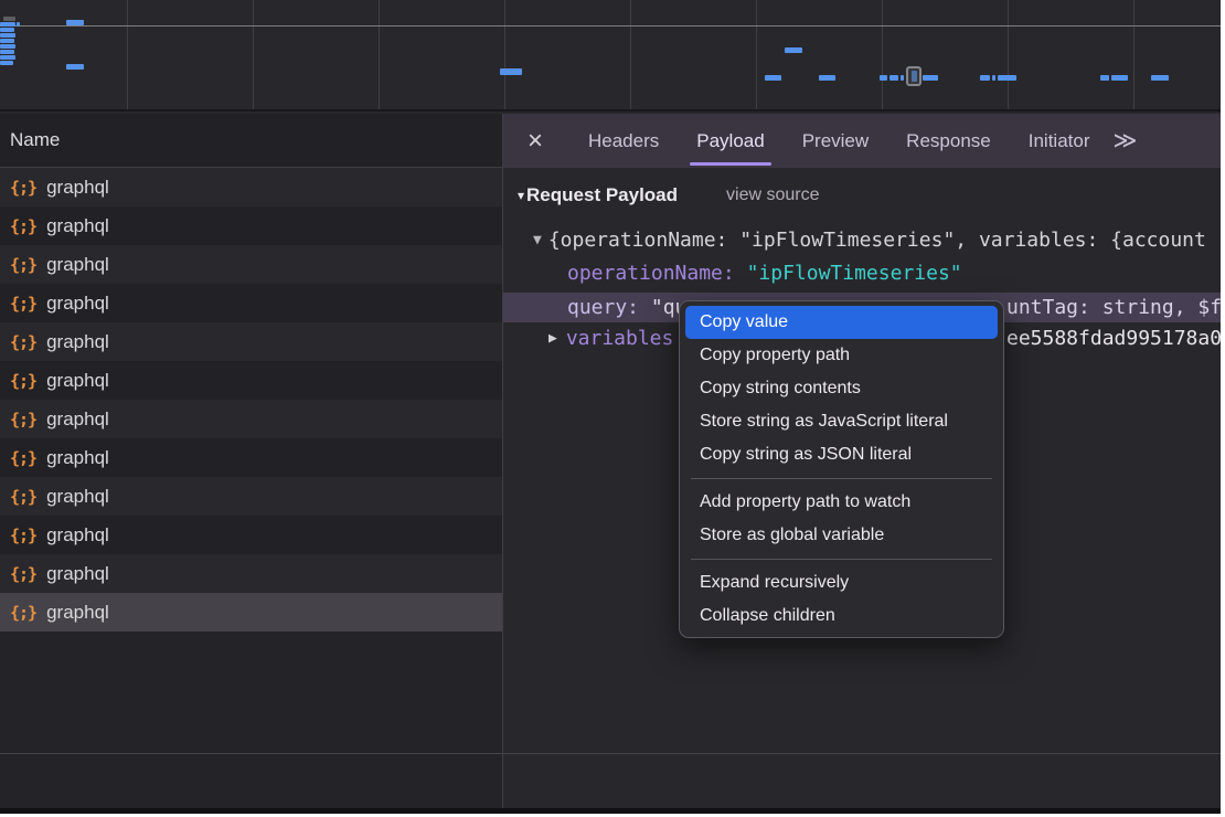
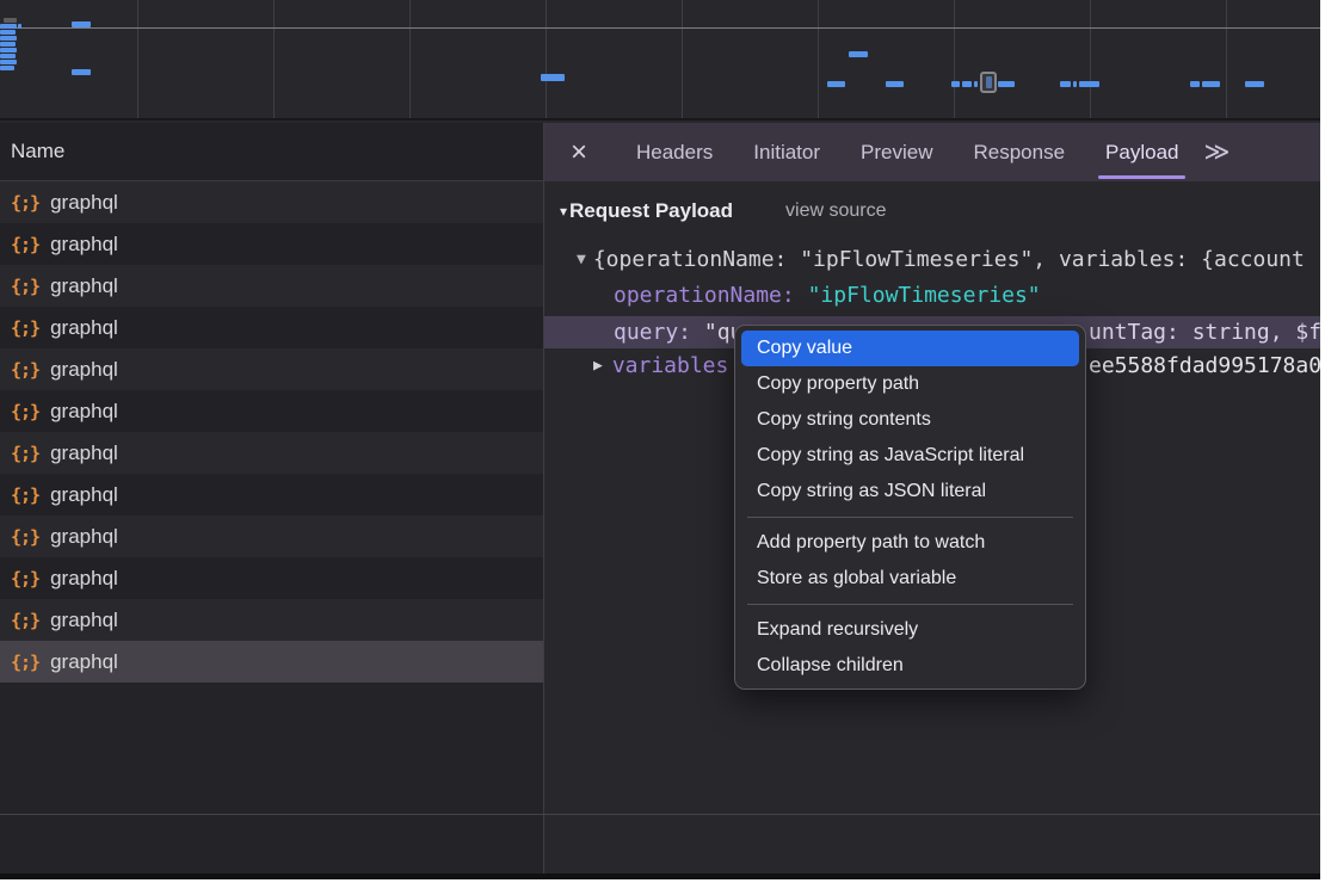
  Name
  {;}
  graphql
  {;}
  graphql
  {;}
  graphql
  {;}
  graphql
  {;}
  graphql
  {;}
  graphql
  {;}
  graphql
  {;}
  graphql
  {;}
  graphql
  {;}
  graphql
  {;}
  graphql
  {;}
  graphql
  ×
  Headers
- Payload
+ Initiator
  Preview
  Response
- Initiator
+ Payload
  ≫
  ▾
  Request Payload
  view source
  ▼ {operationName: "ipFlowTimeseries", variables: {account
  operationName: "ipFlowTimeseries"
  query: "q
  untTag: string, $f
  ▶ variables
  ee5588fdad995178a0
  Copy value
  Copy property path
  Copy string contents
- Store string as JavaScript literal
+ Copy string as JavaScript literal
  Copy string as JSON literal
  Add property path to watch
  Store as global variable
  Expand recursively
  Collapse children
